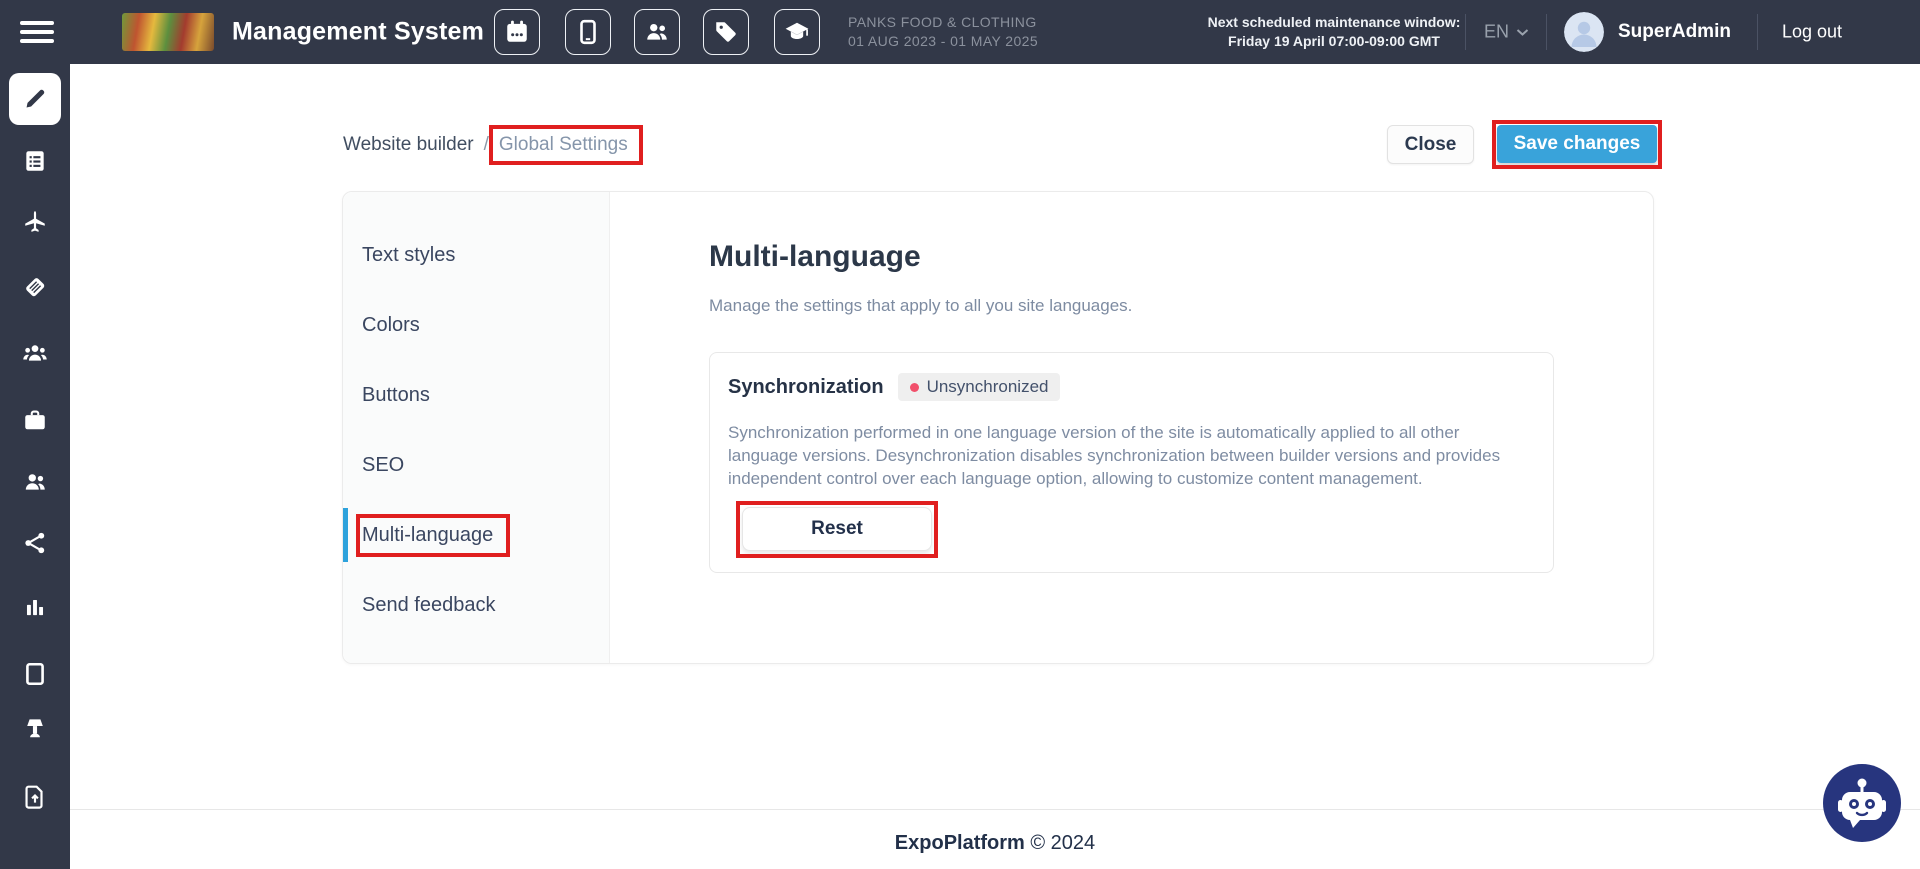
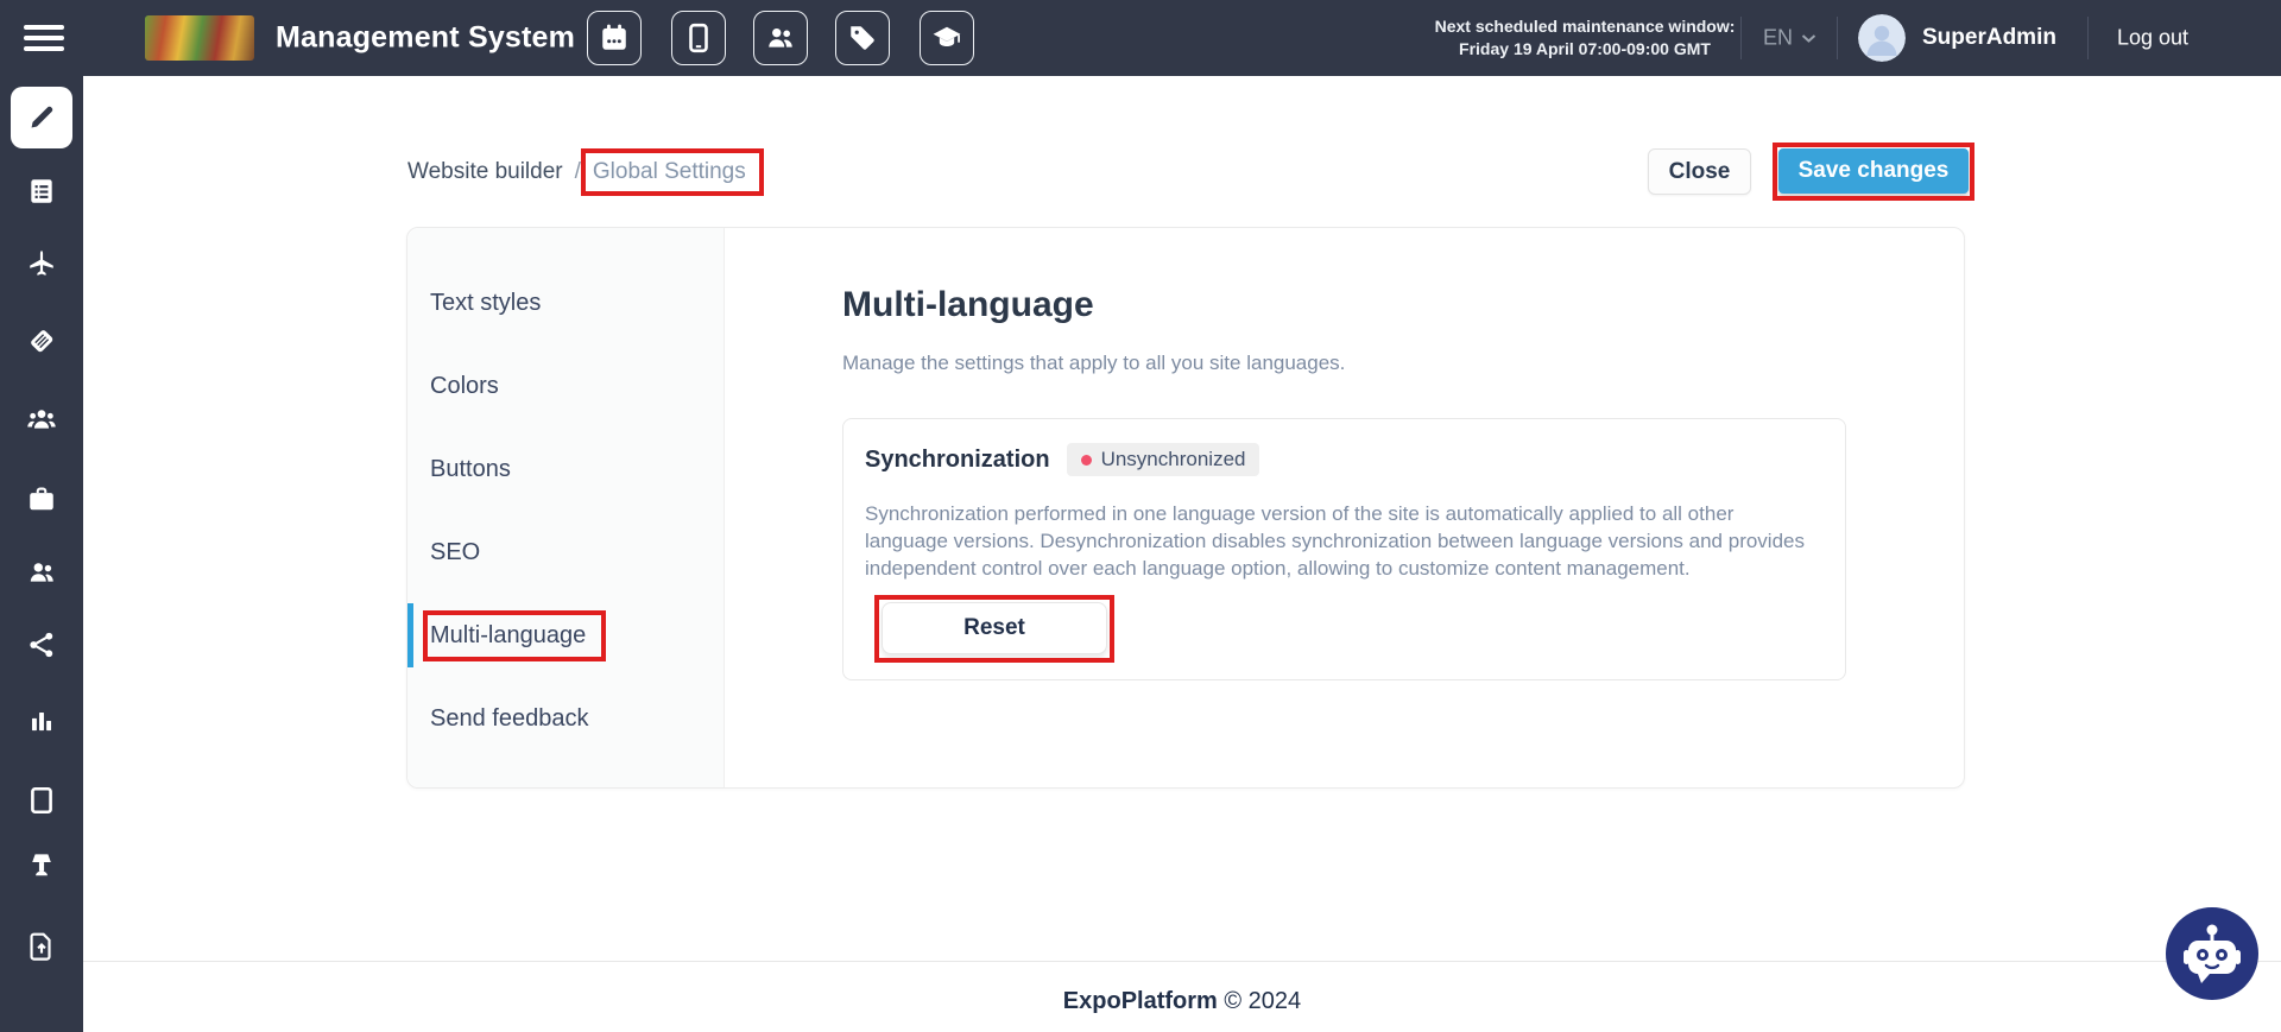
  Management System
- PANKS FOOD & CLOTHING
- 01 AUG 2023 - 01 MAY 2025
  Next scheduled maintenance window:
  Friday 19 April 07:00-09:00 GMT
  EN
  SuperAdmin
  Log out
  Website builder
  /
  Global Settings
  Close
  Save changes
  Text styles
  Colors
  Buttons
  SEO
  Multi-language
  Send feedback
  Multi-language
  Manage the settings that apply to all you site languages.
  Synchronization
  Unsynchronized
  Synchronization performed in one language version of the site is automatically applied to all other
- language versions. Desynchronization disables synchronization between builder versions and provides
+ language versions. Desynchronization disables synchronization between language versions and provides
  independent control over each language option, allowing to customize content management.
  Reset
  ExpoPlatform © 2024
